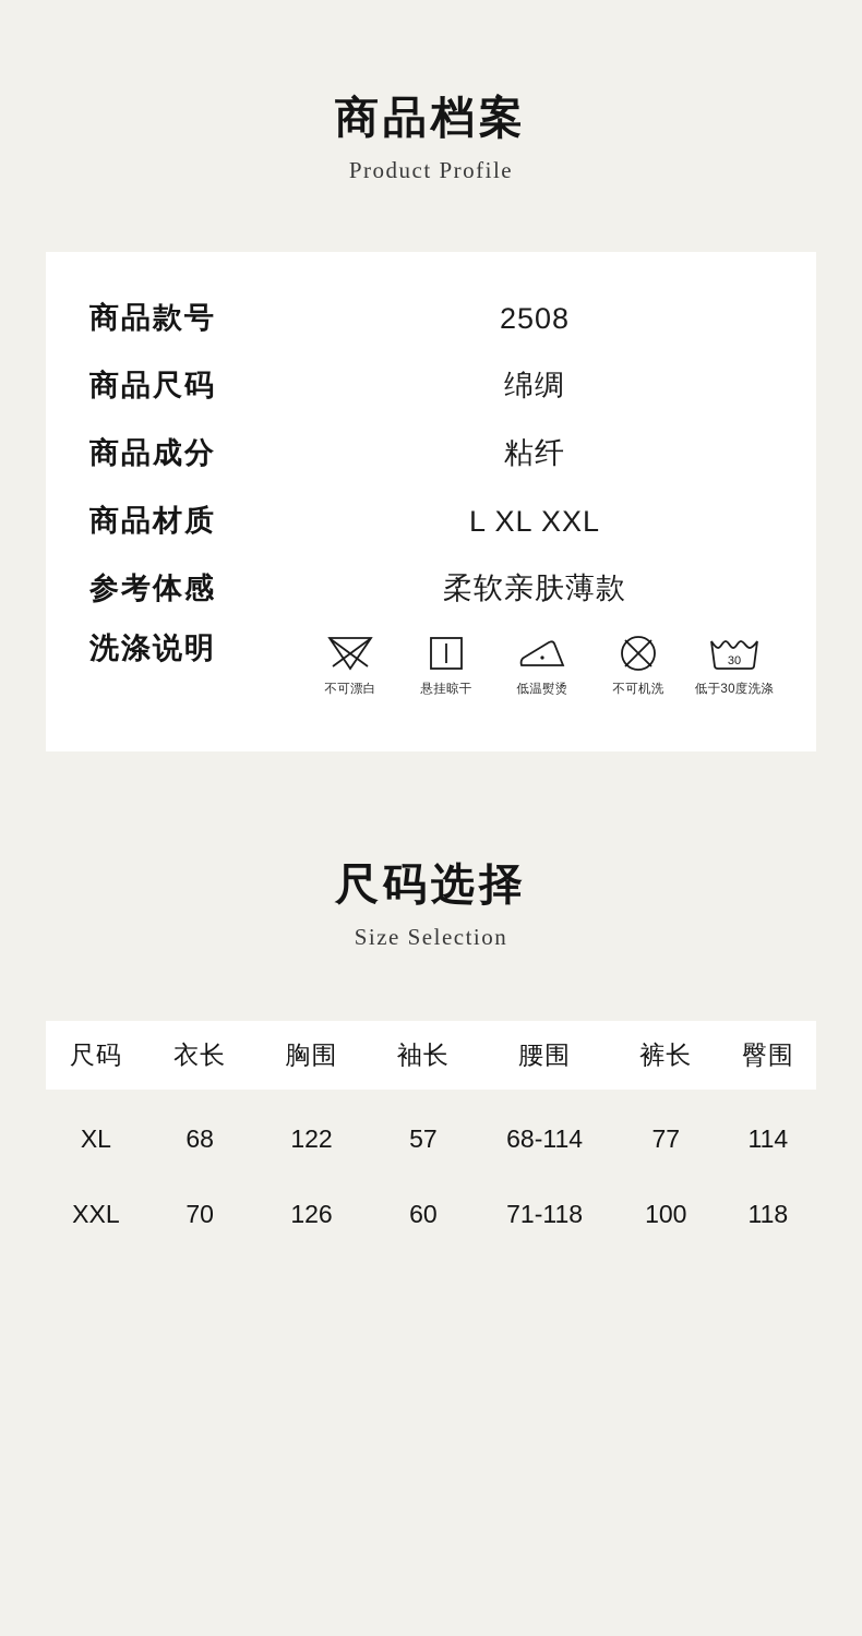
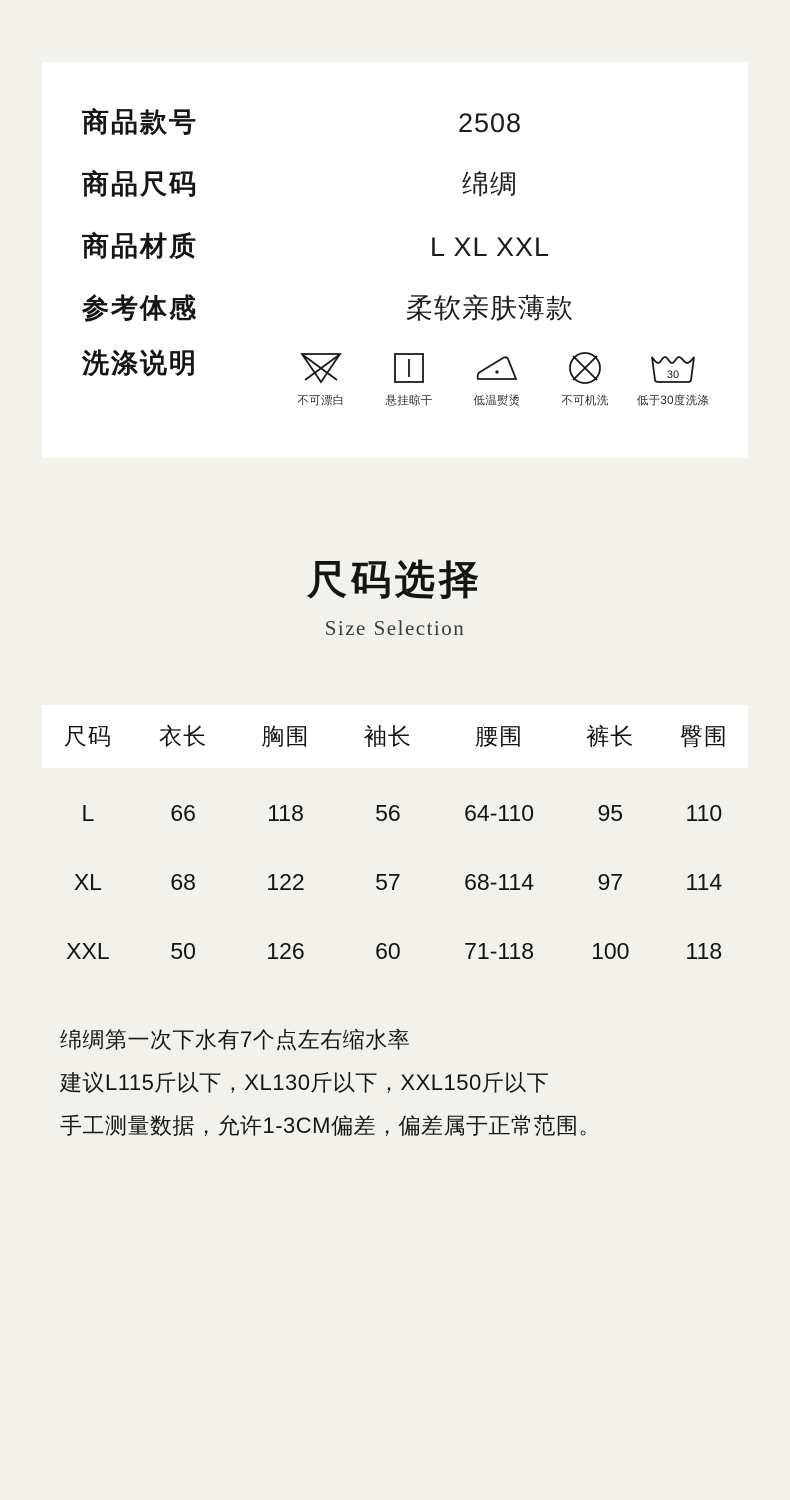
- 商品档案
- Product Profile
  商品款号
  2508
  商品尺码
  绵绸
- 商品成分
- 粘纤
  商品材质
  L XL XXL
  参考体感
  柔软亲肤薄款
  洗涤说明
  不可漂白
  悬挂晾干
  低温熨烫
  不可机洗
  30
  低于30度洗涤
  尺码选择
  Size Selection
  尺码	衣长	胸围	袖长	腰围	裤长	臀围
+ L	66	118	56	64-110	95	110
- XL	68	122	57	68-114	77	114
+ XL	68	122	57	68-114	97	114
- XXL	70	126	60	71-118	100	118
+ XXL	50	126	60	71-118	100	118
+ 绵绸第一次下水有7个点左右缩水率
+ 建议L115斤以下，XL130斤以下，XXL150斤以下
+ 手工测量数据，允许1-3CM偏差，偏差属于正常范围。
